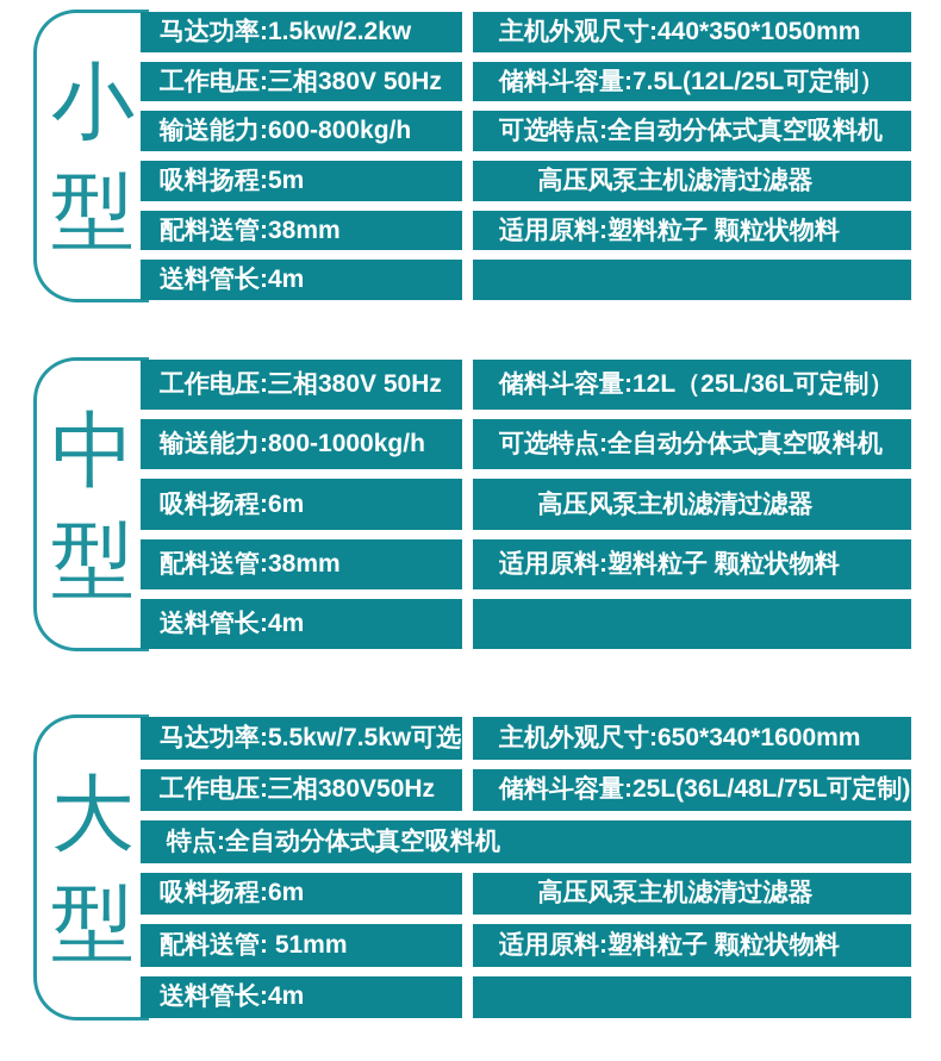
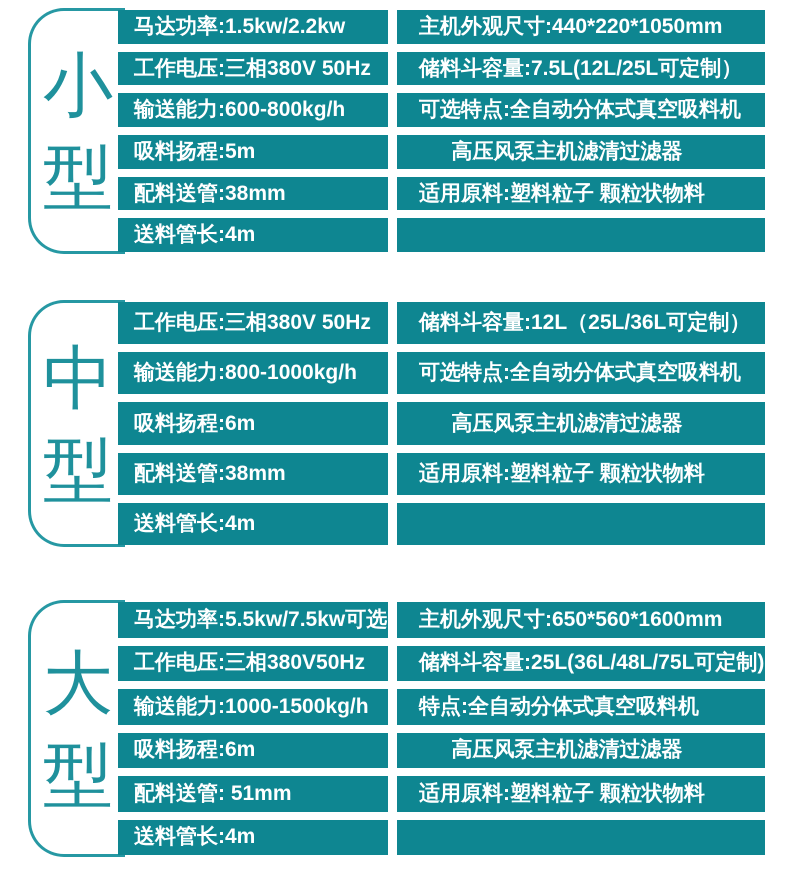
  小
  型
  马达功率:1.5kw/2.2kw
- 主机外观尺寸:440*350*1050mm
+ 主机外观尺寸:440*220*1050mm
  工作电压:三相380V 50Hz
  储料斗容量:7.5L(12L/25L可定制）
  输送能力:600-800kg/h
  可选特点:全自动分体式真空吸料机
  吸料扬程:5m
  高压风泵主机滤清过滤器
  配料送管:38mm
  适用原料:塑料粒子 颗粒状物料
  送料管长:4m
  中
  型
  工作电压:三相380V 50Hz
  储料斗容量:12L（25L/36L可定制）
  输送能力:800-1000kg/h
  可选特点:全自动分体式真空吸料机
  吸料扬程:6m
  高压风泵主机滤清过滤器
  配料送管:38mm
  适用原料:塑料粒子 颗粒状物料
  送料管长:4m
  大
  型
  马达功率:5.5kw/7.5kw可选
- 主机外观尺寸:650*340*1600mm
+ 主机外观尺寸:650*560*1600mm
  工作电压:三相380V50Hz
  储料斗容量:25L(36L/48L/75L可定制)
+ 输送能力:1000-1500kg/h
  特点:全自动分体式真空吸料机
  吸料扬程:6m
  高压风泵主机滤清过滤器
  配料送管: 51mm
  适用原料:塑料粒子 颗粒状物料
  送料管长:4m
